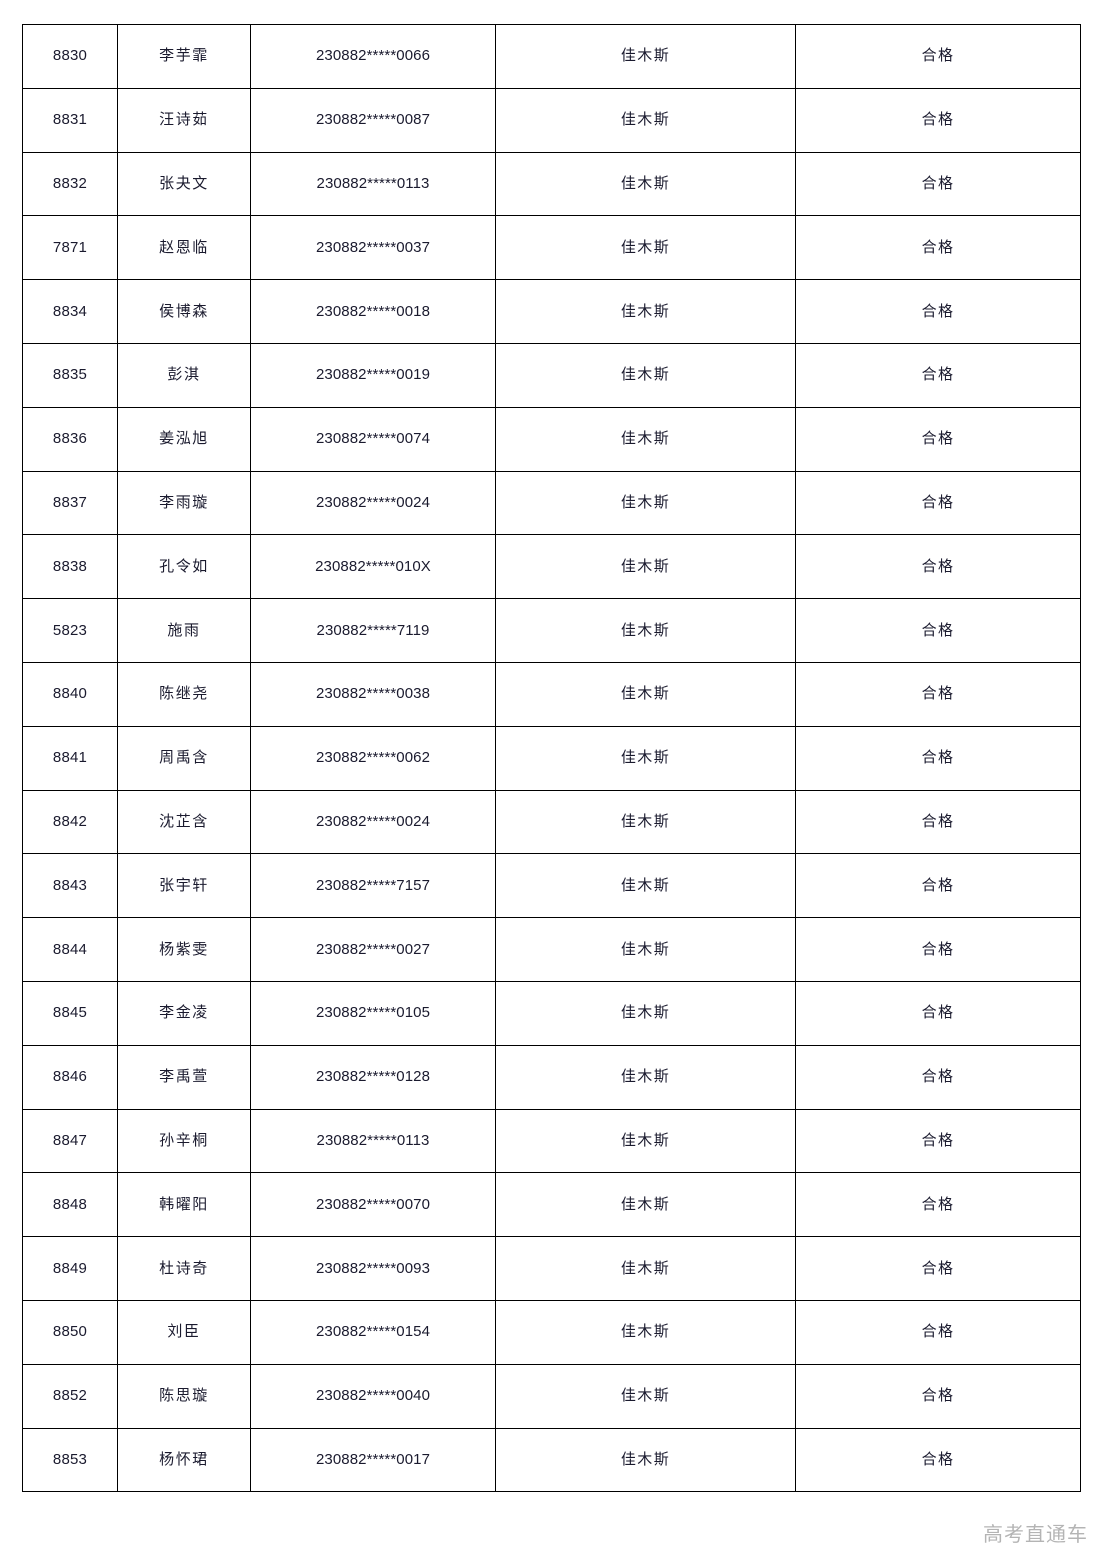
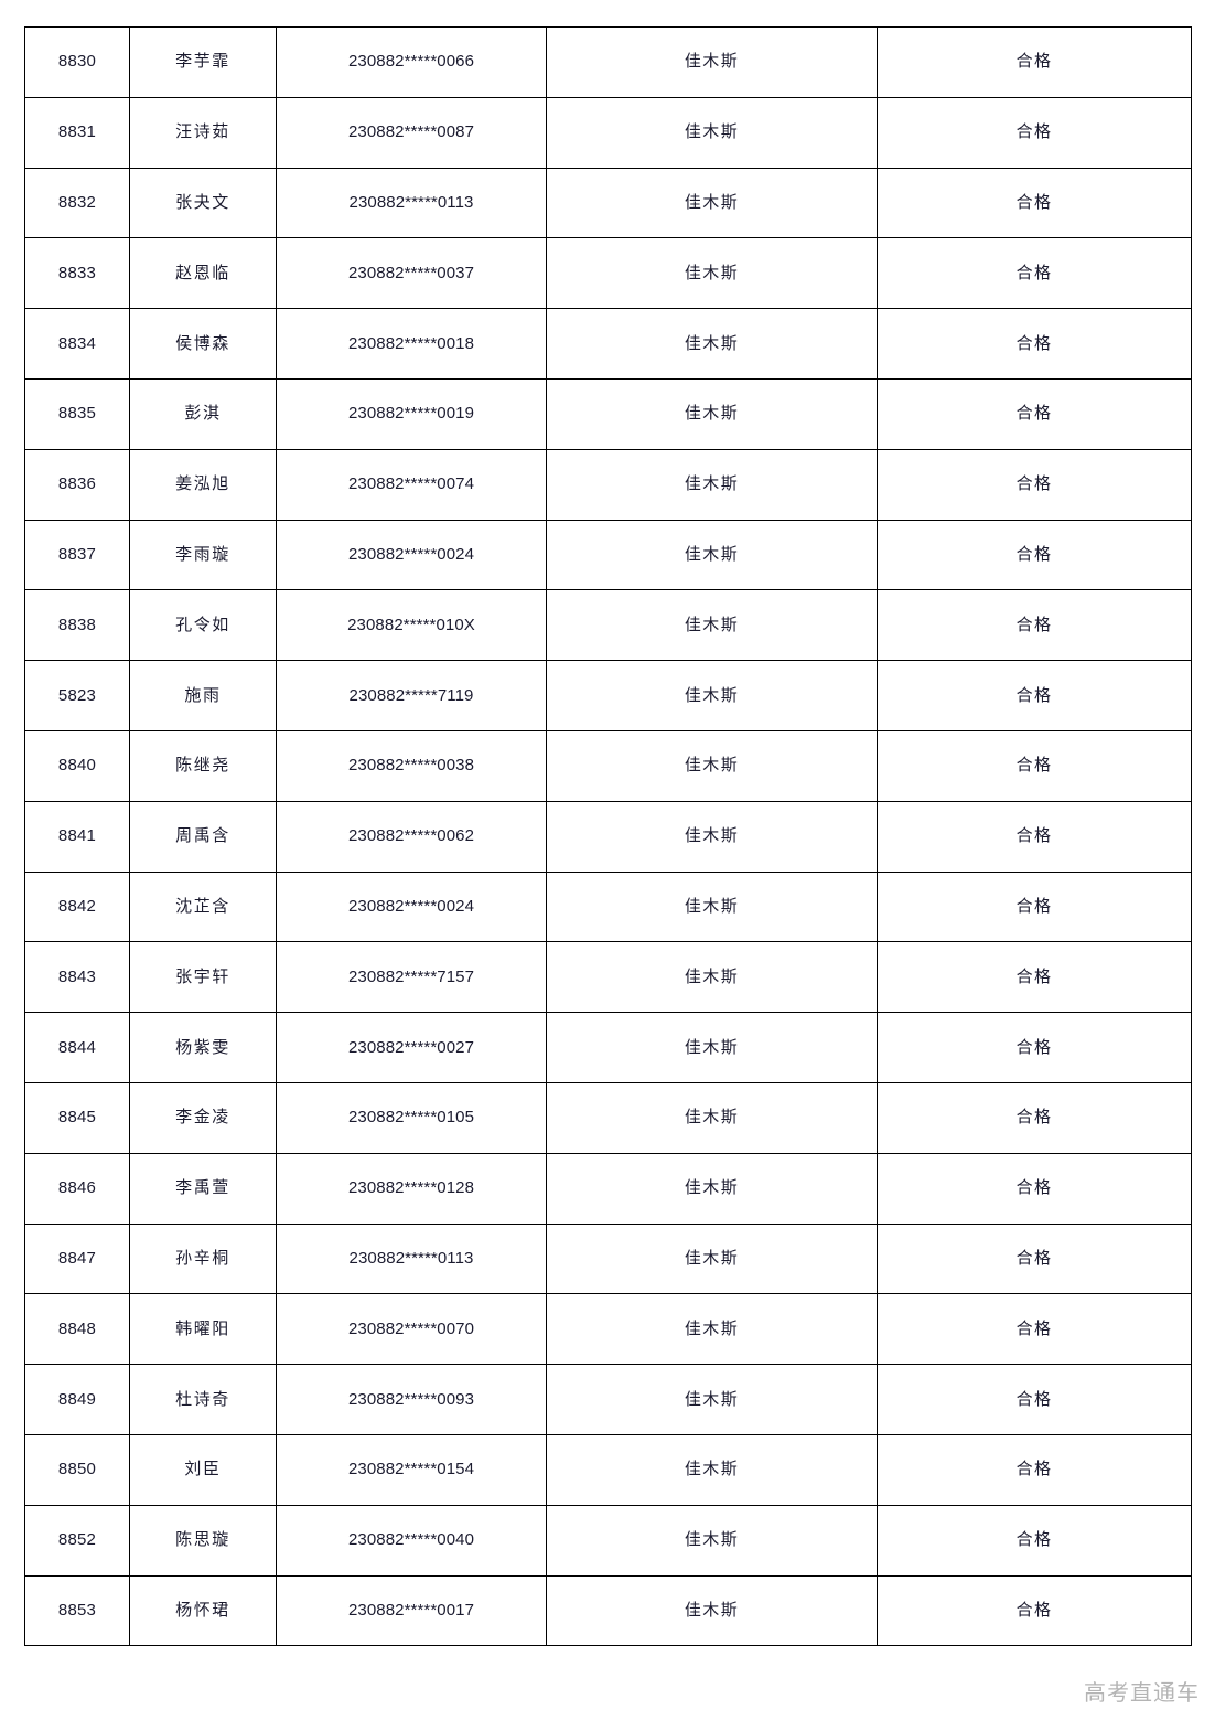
  8830	李芋霏	230882*****0066	佳木斯	合格
  8831	汪诗茹	230882*****0087	佳木斯	合格
  8832	张夬文	230882*****0113	佳木斯	合格
- 7871	赵恩临	230882*****0037	佳木斯	合格
+ 8833	赵恩临	230882*****0037	佳木斯	合格
  8834	侯博森	230882*****0018	佳木斯	合格
  8835	彭淇	230882*****0019	佳木斯	合格
  8836	姜泓旭	230882*****0074	佳木斯	合格
  8837	李雨璇	230882*****0024	佳木斯	合格
  8838	孔令如	230882*****010X	佳木斯	合格
  5823	施雨	230882*****7119	佳木斯	合格
  8840	陈继尧	230882*****0038	佳木斯	合格
  8841	周禹含	230882*****0062	佳木斯	合格
  8842	沈芷含	230882*****0024	佳木斯	合格
  8843	张宇轩	230882*****7157	佳木斯	合格
  8844	杨紫雯	230882*****0027	佳木斯	合格
  8845	李金凌	230882*****0105	佳木斯	合格
  8846	李禹萱	230882*****0128	佳木斯	合格
  8847	孙辛桐	230882*****0113	佳木斯	合格
  8848	韩曜阳	230882*****0070	佳木斯	合格
  8849	杜诗奇	230882*****0093	佳木斯	合格
  8850	刘臣	230882*****0154	佳木斯	合格
  8852	陈思璇	230882*****0040	佳木斯	合格
  8853	杨怀珺	230882*****0017	佳木斯	合格
  高考直通车
